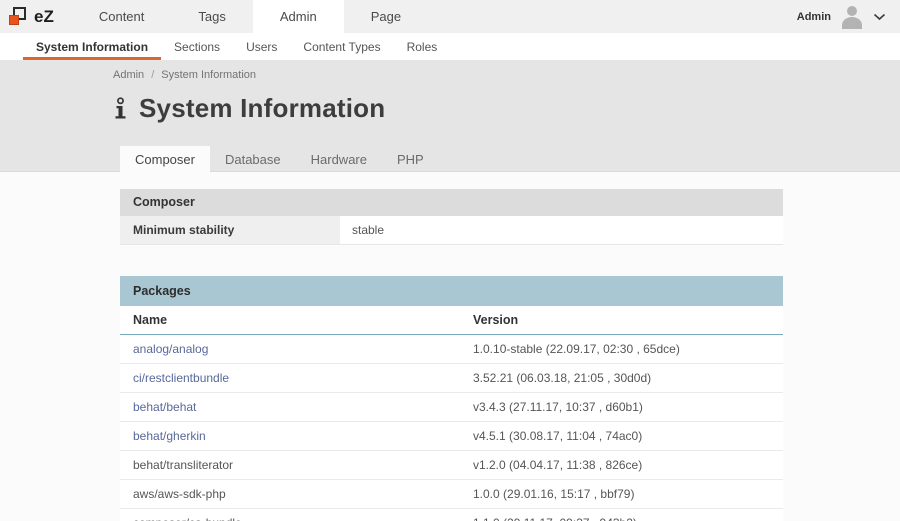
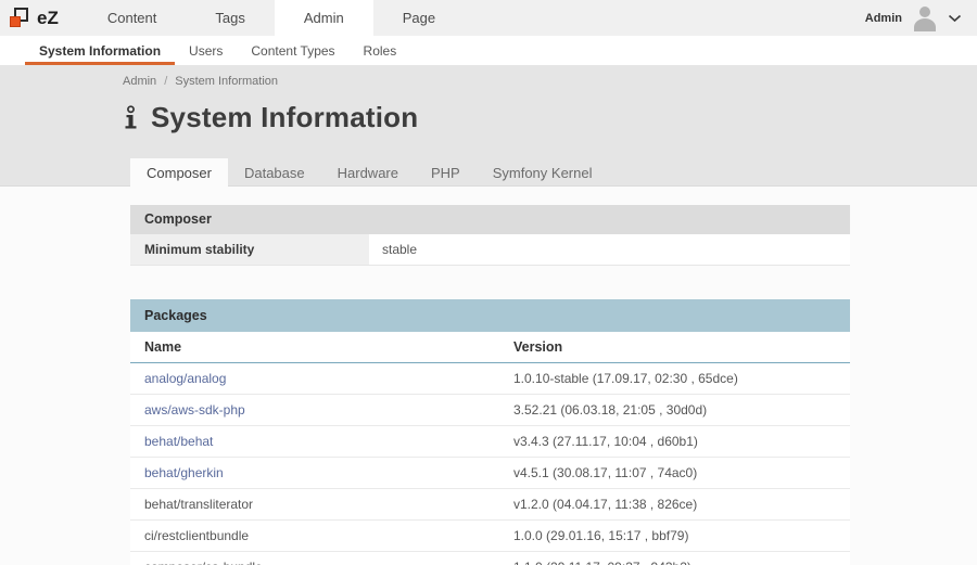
  eZ
  Content
  Tags
  Admin
  Page
  Admin
  System Information
- Sections
  Users
  Content Types
  Roles
  Admin / System Information
  System Information
  Composer
  Database
  Hardware
  PHP
+ Symfony Kernel
  Composer
  Minimum stability	stable
  Packages
  Name	Version
- analog/analog	1.0.10-stable (22.09.17, 02:30 , 65dce)
+ analog/analog	1.0.10-stable (17.09.17, 02:30 , 65dce)
- ci/restclientbundle	3.52.21 (06.03.18, 21:05 , 30d0d)
+ aws/aws-sdk-php	3.52.21 (06.03.18, 21:05 , 30d0d)
- behat/behat	v3.4.3 (27.11.17, 10:37 , d60b1)
+ behat/behat	v3.4.3 (27.11.17, 10:04 , d60b1)
- behat/gherkin	v4.5.1 (30.08.17, 11:04 , 74ac0)
+ behat/gherkin	v4.5.1 (30.08.17, 11:07 , 74ac0)
  behat/transliterator	v1.2.0 (04.04.17, 11:38 , 826ce)
- aws/aws-sdk-php	1.0.0 (29.01.16, 15:17 , bbf79)
+ ci/restclientbundle	1.0.0 (29.01.16, 15:17 , bbf79)
